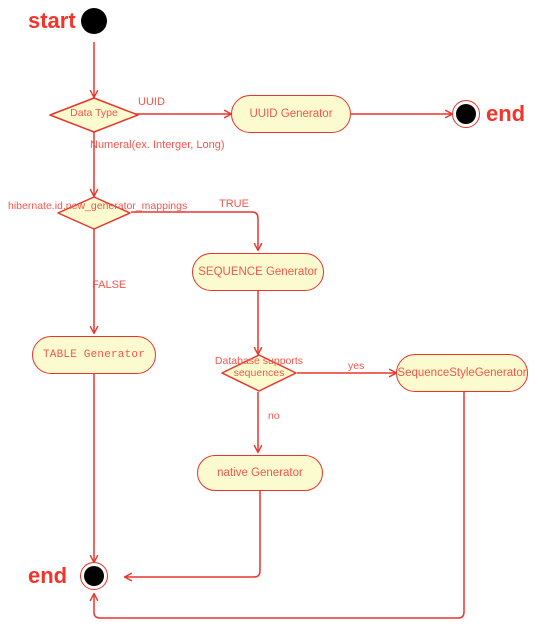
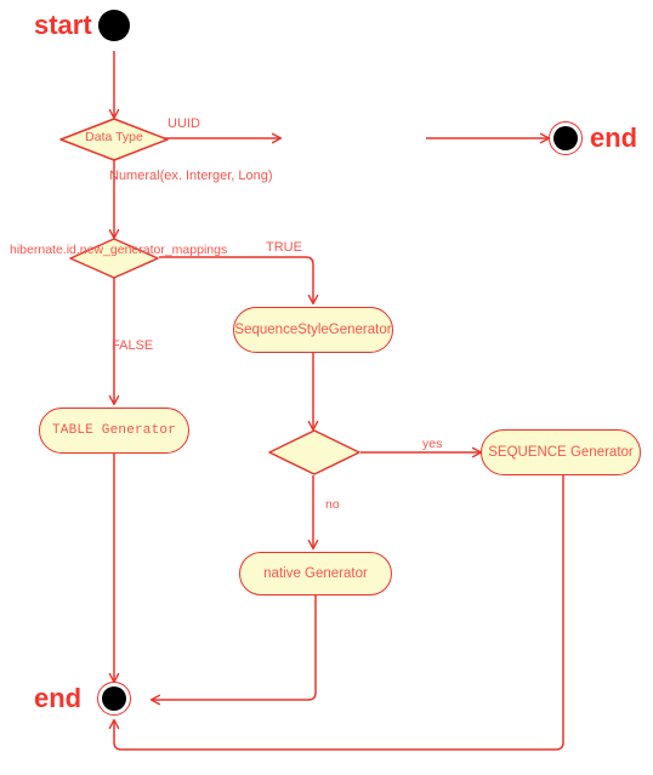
  start
  end
  end
  Data Type
  hibernate.id.new_generator_mappings
- Database supports sequences
- UUID Generator
- SEQUENCE Generator
+ SequenceStyleGenerator
  TABLE Generator
- SequenceStyleGenerator
+ SEQUENCE Generator
  native Generator
  UUID
  Numeral(ex. Interger, Long)
  TRUE
  FALSE
  yes
  no
